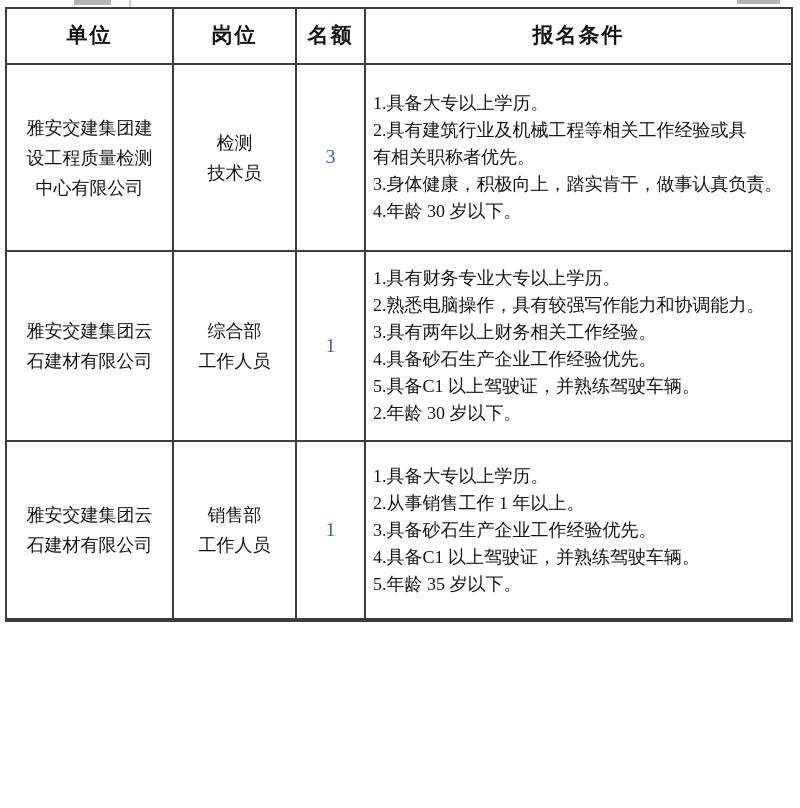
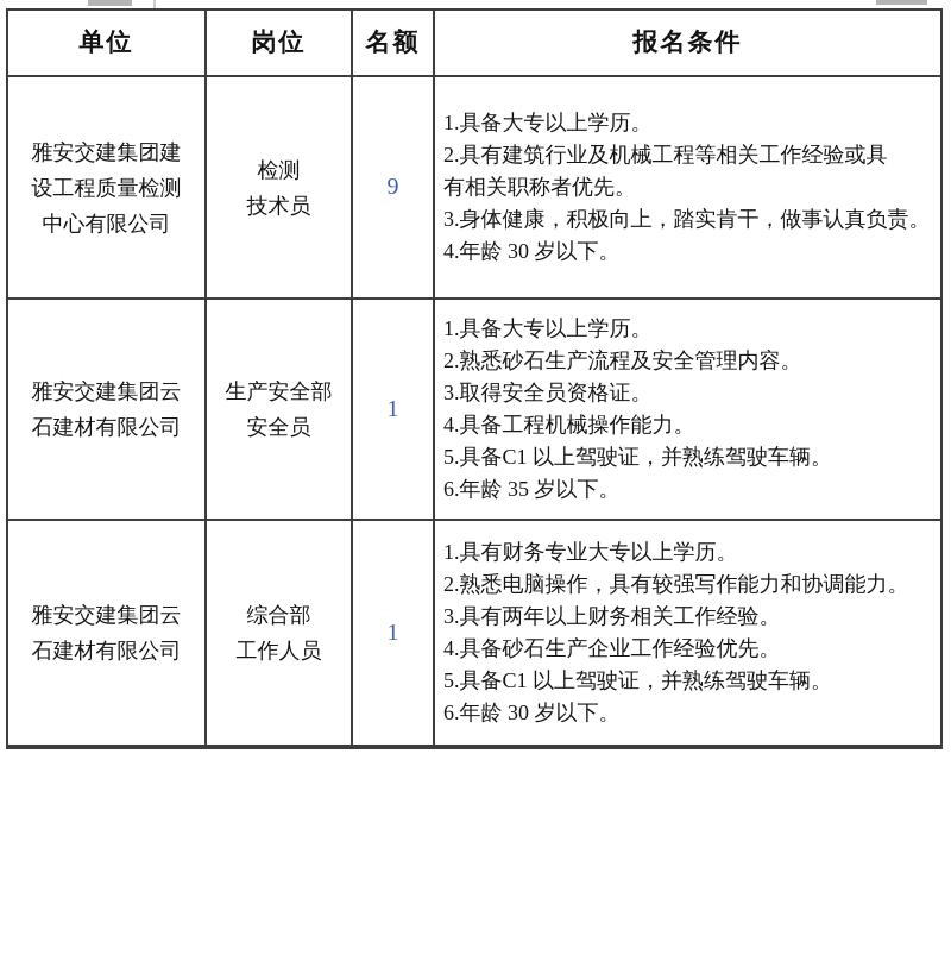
  单位	岗位	名额	报名条件
- 雅安交建集团建设工程质量检测中心有限公司	检测 技术员	3	1.具备大专以上学历。 2.具有建筑行业及机械工程等相关工作经验或具 有相关职称者优先。 3.身体健康，积极向上，踏实肯干，做事认真负责。 4.年龄 30 岁以下。
+ 雅安交建集团建设工程质量检测中心有限公司	检测 技术员	9	1.具备大专以上学历。 2.具有建筑行业及机械工程等相关工作经验或具 有相关职称者优先。 3.身体健康，积极向上，踏实肯干，做事认真负责。 4.年龄 30 岁以下。
+ 雅安交建集团云石建材有限公司	生产安全部 安全员	1	1.具备大专以上学历。 2.熟悉砂石生产流程及安全管理内容。 3.取得安全员资格证。 4.具备工程机械操作能力。 5.具备C1 以上驾驶证，并熟练驾驶车辆。 6.年龄 35 岁以下。
- 雅安交建集团云石建材有限公司	综合部 工作人员	1	1.具有财务专业大专以上学历。 2.熟悉电脑操作，具有较强写作能力和协调能力。 3.具有两年以上财务相关工作经验。 4.具备砂石生产企业工作经验优先。 5.具备C1 以上驾驶证，并熟练驾驶车辆。 2.年龄 30 岁以下。
+ 雅安交建集团云石建材有限公司	综合部 工作人员	1	1.具有财务专业大专以上学历。 2.熟悉电脑操作，具有较强写作能力和协调能力。 3.具有两年以上财务相关工作经验。 4.具备砂石生产企业工作经验优先。 5.具备C1 以上驾驶证，并熟练驾驶车辆。 6.年龄 30 岁以下。
- 雅安交建集团云石建材有限公司	销售部 工作人员	1	1.具备大专以上学历。 2.从事销售工作 1 年以上。 3.具备砂石生产企业工作经验优先。 4.具备C1 以上驾驶证，并熟练驾驶车辆。 5.年龄 35 岁以下。
